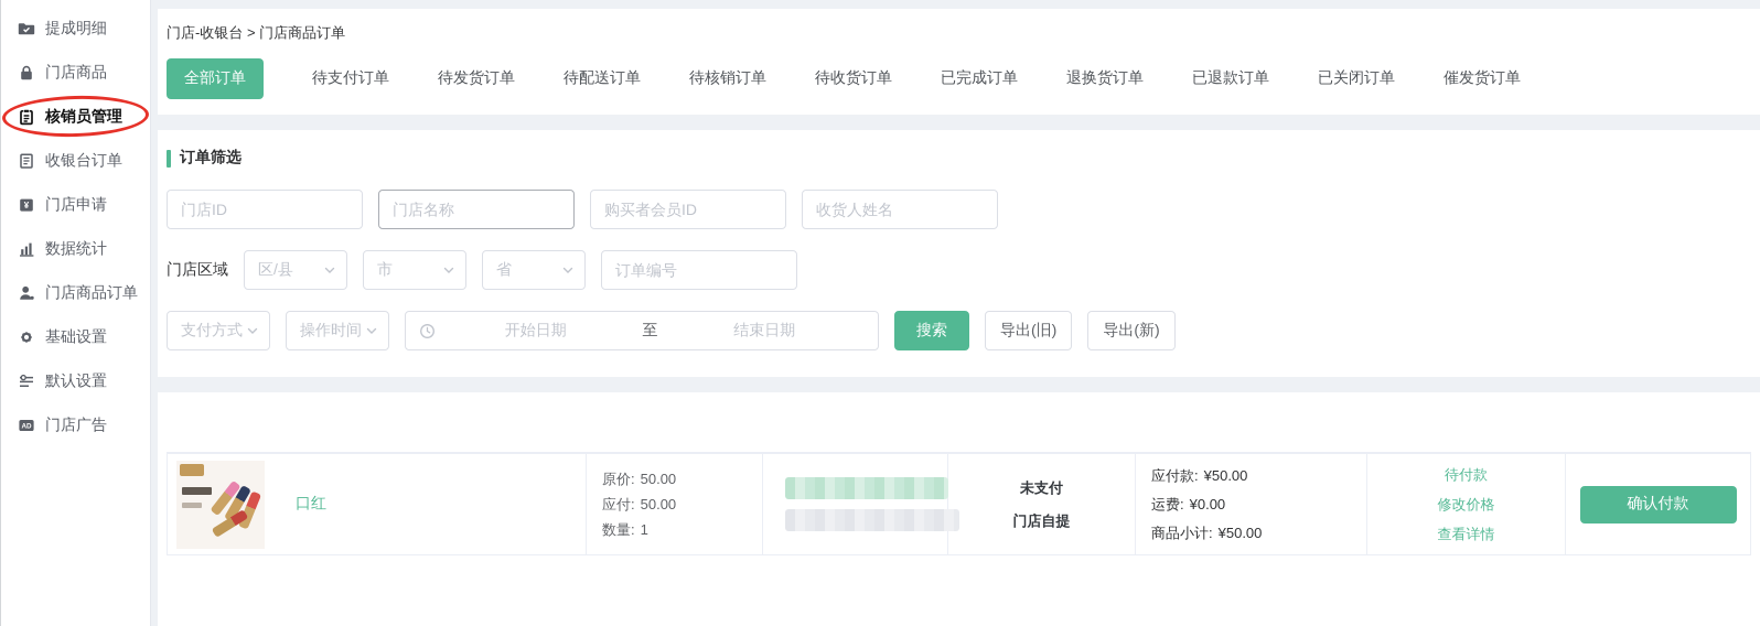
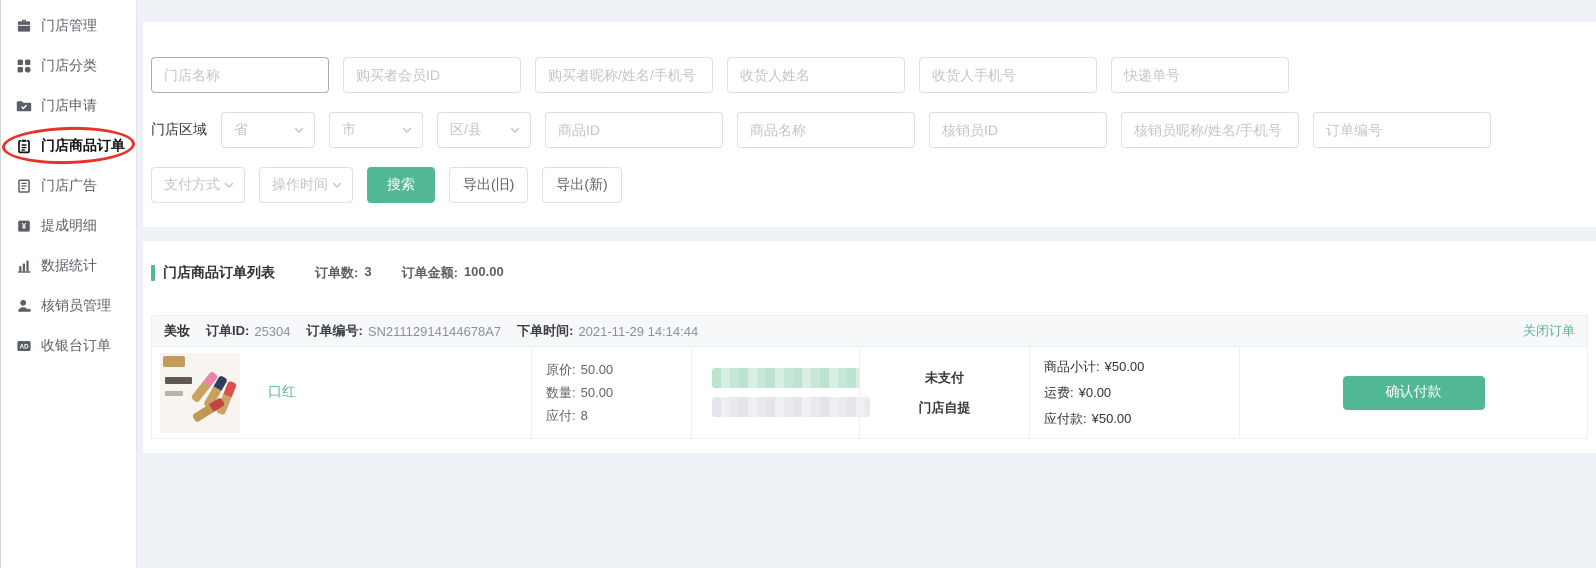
+ 门店管理
+ 门店分类
- 提成明细
+ 门店申请
- 门店商品
- 核销员管理
+ 门店商品订单
- 收银台订单
+ 门店广告
  ¥
- 门店申请
+ 提成明细
  数据统计
- 门店商品订单
+ 核销员管理
- 基础设置
- 默认设置
- 门店广告
+ 收银台订单
- 门店-收银台 > 门店商品订单
- 全部订单
- 待支付订单
- 待发货订单
- 待配送订单
- 待核销订单
- 待收货订单
- 已完成订单
- 退换货订单
- 已退款订单
- 已关闭订单
- 催发货订单
- 订单筛选
- 门店ID
  门店名称
  购买者会员ID
+ 购买者昵称/姓名/手机号
  收货人姓名
+ 收货人手机号
+ 快递单号
  门店区域
- 区/县
+ 省
  市
- 省
+ 区/县
+ 商品ID
+ 商品名称
+ 核销员ID
+ 核销员昵称/姓名/手机号
  订单编号
  支付方式
  操作时间
- 开始日期
- 至
- 结束日期
  搜索
  导出(旧)
  导出(新)
+ 门店商品订单列表
+ 订单数:
+ 3
+ 订单金额:
+ 100.00
+ 美妆
+ 订单ID:
+ 25304
+ 订单编号:
+ SN21112914144678A7
+ 下单时间:
+ 2021-11-29 14:14:44
+ 关闭订单
  口红
  原价:
  50.00
- 应付:
+ 数量:
  50.00
- 数量:
+ 应付:
- 1
+ 8
  未支付
  门店自提
- 应付款:
+ 商品小计:
  ¥50.00
  运费:
  ¥0.00
- 商品小计:
+ 应付款:
  ¥50.00
- 待付款
- 修改价格
- 查看详情
  确认付款
